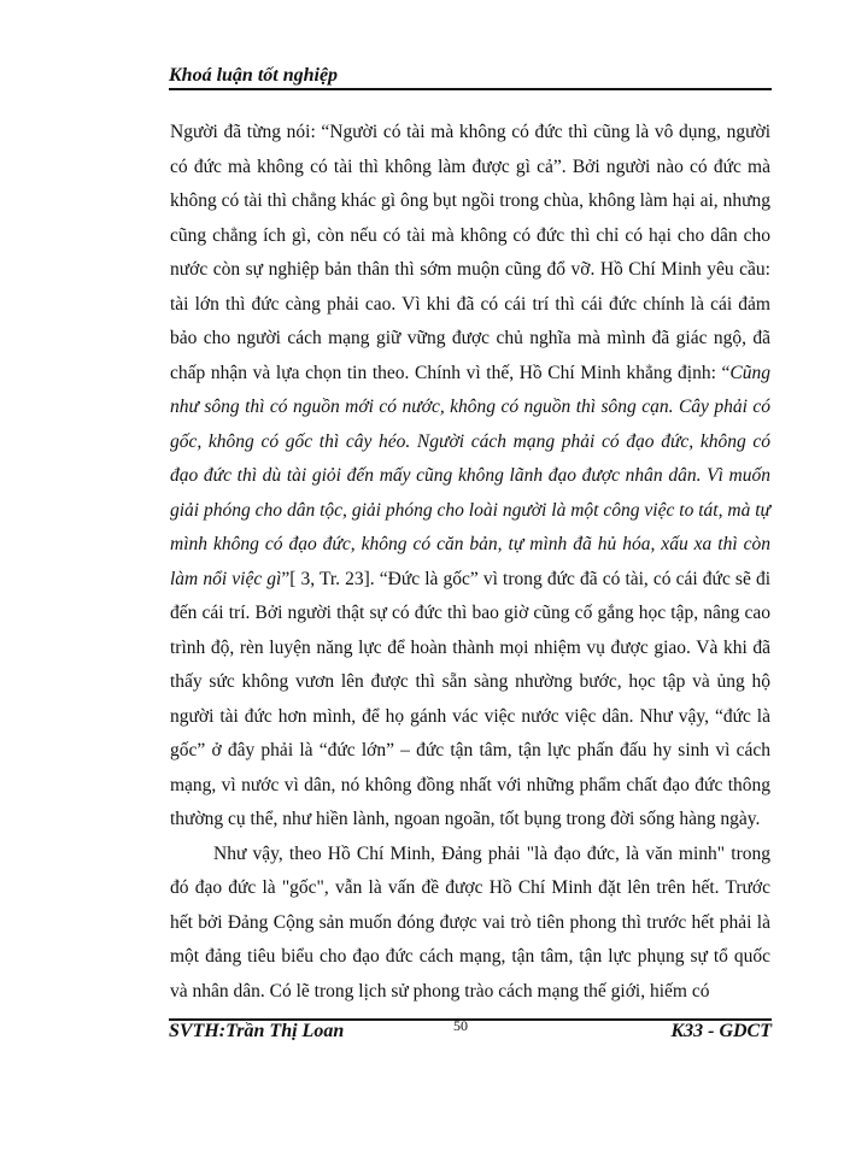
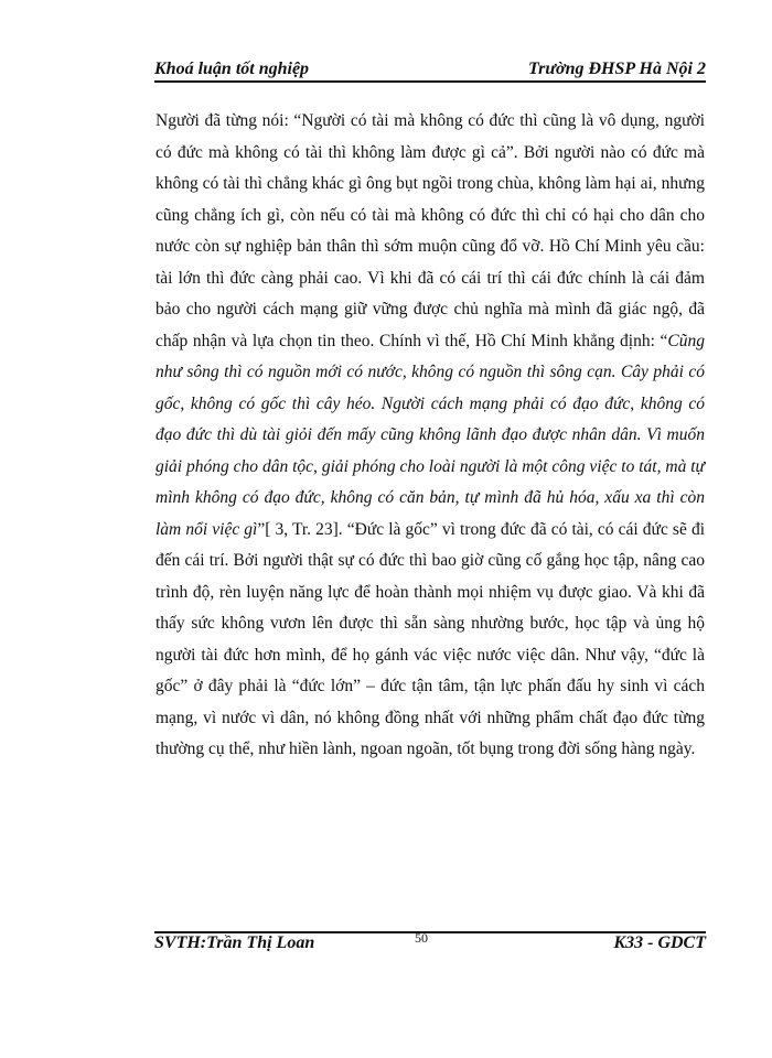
  Khoá luận tốt nghiệp
+ Trường ĐHSP Hà Nội 2
- Người đã từng nói: “Người có tài mà không có đức thì cũng là vô dụng, người có đức mà không có tài thì không làm được gì cả”. Bởi người nào có đức mà không có tài thì chẳng khác gì ông bụt ngồi trong chùa, không làm hại ai, nhưng cũng chẳng ích gì, còn nếu có tài mà không có đức thì chỉ có hại cho dân cho nước còn sự nghiệp bản thân thì sớm muộn cũng đổ vỡ. Hồ Chí Minh yêu cầu: tài lớn thì đức càng phải cao. Vì khi đã có cái trí thì cái đức chính là cái đảm bảo cho người cách mạng giữ vững được chủ nghĩa mà mình đã giác ngộ, đã chấp nhận và lựa chọn tin theo. Chính vì thế, Hồ Chí Minh khẳng định: “Cũng như sông thì có nguồn mới có nước, không có nguồn thì sông cạn. Cây phải có gốc, không có gốc thì cây héo. Người cách mạng phải có đạo đức, không có đạo đức thì dù tài giỏi đến mấy cũng không lãnh đạo được nhân dân. Vì muốn giải phóng cho dân tộc, giải phóng cho loài người là một công việc to tát, mà tự mình không có đạo đức, không có căn bản, tự mình đã hủ hóa, xấu xa thì còn làm nổi việc gì”[ 3, Tr. 23]. “Đức là gốc” vì trong đức đã có tài, có cái đức sẽ đi đến cái trí. Bởi người thật sự có đức thì bao giờ cũng cố gắng học tập, nâng cao trình độ, rèn luyện năng lực để hoàn thành mọi nhiệm vụ được giao. Và khi đã thấy sức không vươn lên được thì sẵn sàng nhường bước, học tập và ủng hộ người tài đức hơn mình, để họ gánh vác việc nước việc dân. Như vậy, “đức là gốc” ở đây phải là “đức lớn” – đức tận tâm, tận lực phấn đấu hy sinh vì cách mạng, vì nước vì dân, nó không đồng nhất với những phẩm chất đạo đức thông thường cụ thể, như hiền lành, ngoan ngoãn, tốt bụng trong đời sống hàng ngày.
+ Người đã từng nói: “Người có tài mà không có đức thì cũng là vô dụng, người có đức mà không có tài thì không làm được gì cả”. Bởi người nào có đức mà không có tài thì chẳng khác gì ông bụt ngồi trong chùa, không làm hại ai, nhưng cũng chẳng ích gì, còn nếu có tài mà không có đức thì chỉ có hại cho dân cho nước còn sự nghiệp bản thân thì sớm muộn cũng đổ vỡ. Hồ Chí Minh yêu cầu: tài lớn thì đức càng phải cao. Vì khi đã có cái trí thì cái đức chính là cái đảm bảo cho người cách mạng giữ vững được chủ nghĩa mà mình đã giác ngộ, đã chấp nhận và lựa chọn tin theo. Chính vì thế, Hồ Chí Minh khẳng định: “Cũng như sông thì có nguồn mới có nước, không có nguồn thì sông cạn. Cây phải có gốc, không có gốc thì cây héo. Người cách mạng phải có đạo đức, không có đạo đức thì dù tài giỏi đến mấy cũng không lãnh đạo được nhân dân. Vì muốn giải phóng cho dân tộc, giải phóng cho loài người là một công việc to tát, mà tự mình không có đạo đức, không có căn bản, tự mình đã hủ hóa, xấu xa thì còn làm nổi việc gì”[ 3, Tr. 23]. “Đức là gốc” vì trong đức đã có tài, có cái đức sẽ đi đến cái trí. Bởi người thật sự có đức thì bao giờ cũng cố gắng học tập, nâng cao trình độ, rèn luyện năng lực để hoàn thành mọi nhiệm vụ được giao. Và khi đã thấy sức không vươn lên được thì sẵn sàng nhường bước, học tập và ủng hộ người tài đức hơn mình, để họ gánh vác việc nước việc dân. Như vậy, “đức là gốc” ở đây phải là “đức lớn” – đức tận tâm, tận lực phấn đấu hy sinh vì cách mạng, vì nước vì dân, nó không đồng nhất với những phẩm chất đạo đức từng thường cụ thể, như hiền lành, ngoan ngoãn, tốt bụng trong đời sống hàng ngày.
- Như vậy, theo Hồ Chí Minh, Đảng phải "là đạo đức, là văn minh" trong đó đạo đức là "gốc", vẫn là vấn đề được Hồ Chí Minh đặt lên trên hết. Trước hết bởi Đảng Cộng sản muốn đóng được vai trò tiên phong thì trước hết phải là một đảng tiêu biểu cho đạo đức cách mạng, tận tâm, tận lực phụng sự tổ quốc và nhân dân. Có lẽ trong lịch sử phong trào cách mạng thế giới, hiếm có
  SVTH:Trần Thị Loan
  K33 - GDCT
  50
